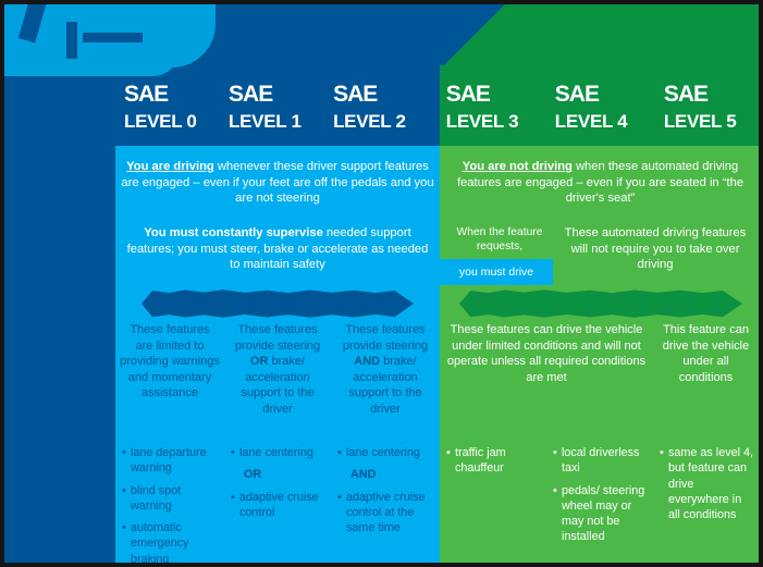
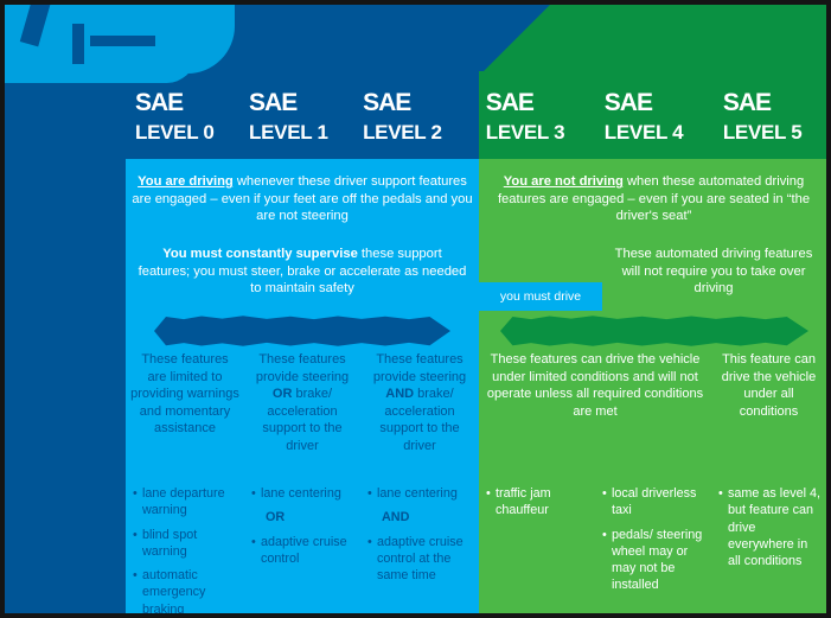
  SAE
  LEVEL 0
  SAE
  LEVEL 1
  SAE
  LEVEL 2
  SAE
  LEVEL 3
  SAE
  LEVEL 4
  SAE
  LEVEL 5
  You are driving whenever these driver support features are engaged – even if your feet are off the pedals and you are not steering
- You must constantly supervise needed support features; you must steer, brake or accelerate as needed to maintain safety
+ You must constantly supervise these support features; you must steer, brake or accelerate as needed to maintain safety
  You are not driving when these automated driving features are engaged – even if you are seated in “the driver's seat”
- When the feature requests,
  you must drive
  These automated driving features will not require you to take over driving
  These features are limited to providing warnings and momentary assistance
  These features provide steering OR brake/ acceleration support to the driver
  These features provide steering AND brake/ acceleration support to the driver
  These features can drive the vehicle under limited conditions and will not operate unless all required conditions are met
  This feature can drive the vehicle under all conditions
  lane departure warning
  blind spot warning
  automatic emergency braking
  lane centering
  OR
  adaptive cruise control
  lane centering
  AND
  adaptive cruise control at the same time
  traffic jam chauffeur
  local driverless taxi
  pedals/ steering wheel may or may not be installed
  same as level 4, but feature can drive everywhere in all conditions
